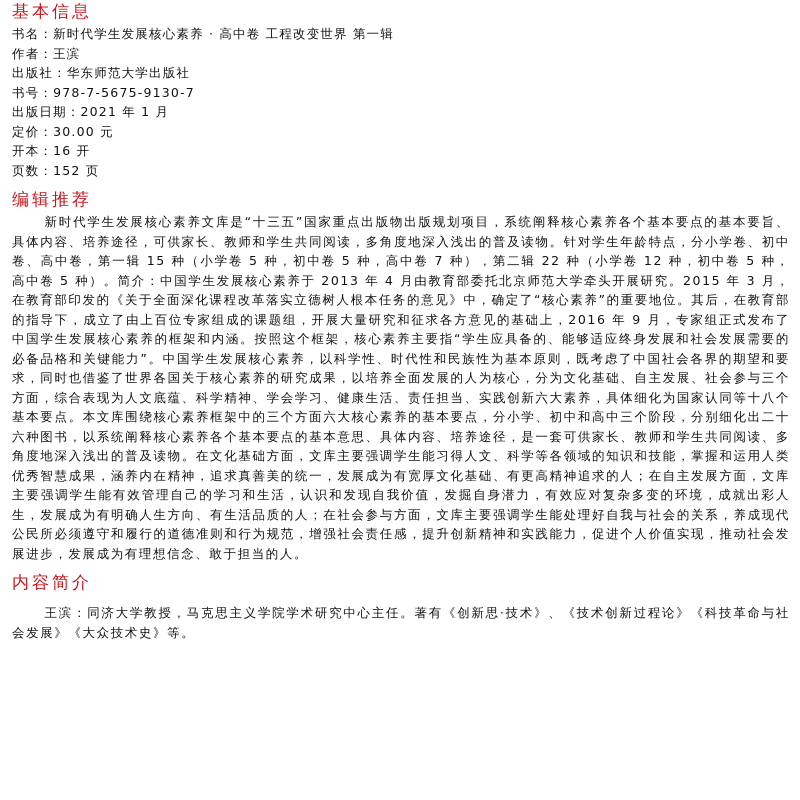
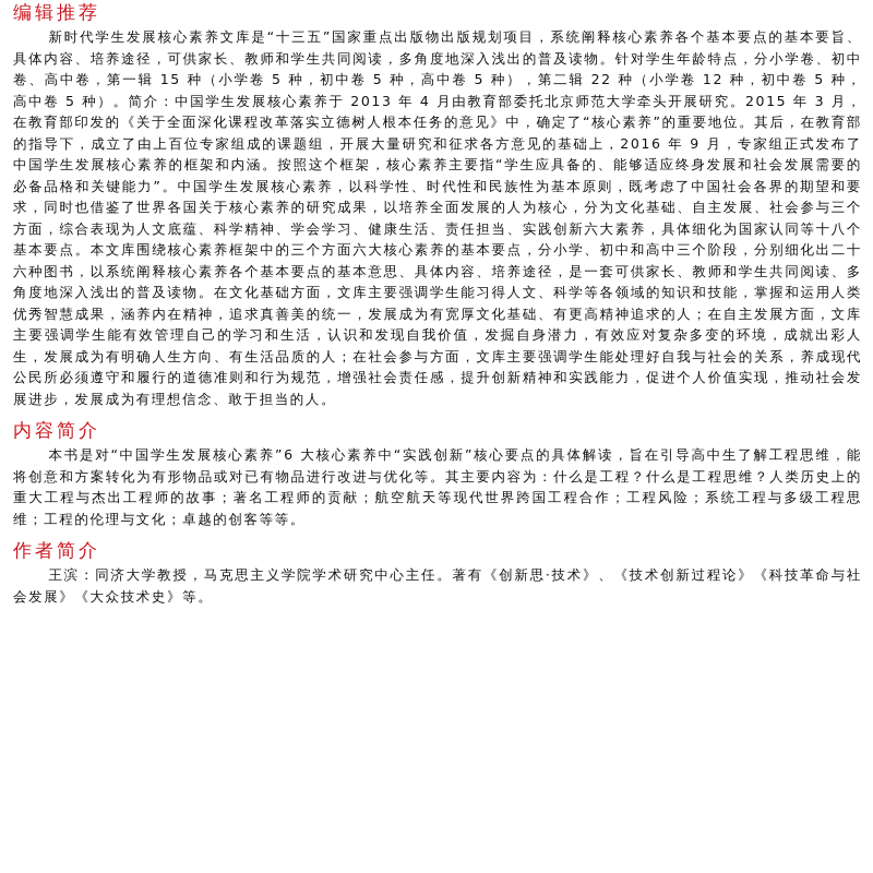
- 基本信息
- 书名：新时代学生发展核心素养 · 高中卷 工程改变世界 第一辑
- 作者：王滨
- 出版社：华东师范大学出版社
- 书号：978-7-5675-9130-7
- 出版日期：2021 年 1 月
- 定价：30.00 元
- 开本：16 开
- 页数：152 页
  编辑推荐
- 新时代学生发展核心素养文库是“十三五”国家重点出版物出版规划项目，系统阐释核心素养各个基本要点的基本要旨、具体内容、培养途径，可供家长、教师和学生共同阅读，多角度地深入浅出的普及读物。针对学生年龄特点，分小学卷、初中卷、高中卷，第一辑 15 种（小学卷 5 种，初中卷 5 种，高中卷 7 种），第二辑 22 种（小学卷 12 种，初中卷 5 种，高中卷 5 种）。简介：中国学生发展核心素养于 2013 年 4 月由教育部委托北京师范大学牵头开展研究。2015 年 3 月，在教育部印发的《关于全面深化课程改革落实立德树人根本任务的意见》中，确定了“核心素养”的重要地位。其后，在教育部的指导下，成立了由上百位专家组成的课题组，开展大量研究和征求各方意见的基础上，2016 年 9 月，专家组正式发布了中国学生发展核心素养的框架和内涵。按照这个框架，核心素养主要指“学生应具备的、能够适应终身发展和社会发展需要的必备品格和关键能力”。中国学生发展核心素养，以科学性、时代性和民族性为基本原则，既考虑了中国社会各界的期望和要求，同时也借鉴了世界各国关于核心素养的研究成果，以培养全面发展的人为核心，分为文化基础、自主发展、社会参与三个方面，综合表现为人文底蕴、科学精神、学会学习、健康生活、责任担当、实践创新六大素养，具体细化为国家认同等十八个基本要点。本文库围绕核心素养框架中的三个方面六大核心素养的基本要点，分小学、初中和高中三个阶段，分别细化出二十六种图书，以系统阐释核心素养各个基本要点的基本意思、具体内容、培养途径，是一套可供家长、教师和学生共同阅读、多角度地深入浅出的普及读物。在文化基础方面，文库主要强调学生能习得人文、科学等各领域的知识和技能，掌握和运用人类优秀智慧成果，涵养内在精神，追求真善美的统一，发展成为有宽厚文化基础、有更高精神追求的人；在自主发展方面，文库主要强调学生能有效管理自己的学习和生活，认识和发现自我价值，发掘自身潜力，有效应对复杂多变的环境，成就出彩人生，发展成为有明确人生方向、有生活品质的人；在社会参与方面，文库主要强调学生能处理好自我与社会的关系，养成现代公民所必须遵守和履行的道德准则和行为规范，增强社会责任感，提升创新精神和实践能力，促进个人价值实现，推动社会发展进步，发展成为有理想信念、敢于担当的人。
+ 新时代学生发展核心素养文库是“十三五”国家重点出版物出版规划项目，系统阐释核心素养各个基本要点的基本要旨、具体内容、培养途径，可供家长、教师和学生共同阅读，多角度地深入浅出的普及读物。针对学生年龄特点，分小学卷、初中卷、高中卷，第一辑 15 种（小学卷 5 种，初中卷 5 种，高中卷 5 种），第二辑 22 种（小学卷 12 种，初中卷 5 种，高中卷 5 种）。简介：中国学生发展核心素养于 2013 年 4 月由教育部委托北京师范大学牵头开展研究。2015 年 3 月，在教育部印发的《关于全面深化课程改革落实立德树人根本任务的意见》中，确定了“核心素养”的重要地位。其后，在教育部的指导下，成立了由上百位专家组成的课题组，开展大量研究和征求各方意见的基础上，2016 年 9 月，专家组正式发布了中国学生发展核心素养的框架和内涵。按照这个框架，核心素养主要指“学生应具备的、能够适应终身发展和社会发展需要的必备品格和关键能力”。中国学生发展核心素养，以科学性、时代性和民族性为基本原则，既考虑了中国社会各界的期望和要求，同时也借鉴了世界各国关于核心素养的研究成果，以培养全面发展的人为核心，分为文化基础、自主发展、社会参与三个方面，综合表现为人文底蕴、科学精神、学会学习、健康生活、责任担当、实践创新六大素养，具体细化为国家认同等十八个基本要点。本文库围绕核心素养框架中的三个方面六大核心素养的基本要点，分小学、初中和高中三个阶段，分别细化出二十六种图书，以系统阐释核心素养各个基本要点的基本意思、具体内容、培养途径，是一套可供家长、教师和学生共同阅读、多角度地深入浅出的普及读物。在文化基础方面，文库主要强调学生能习得人文、科学等各领域的知识和技能，掌握和运用人类优秀智慧成果，涵养内在精神，追求真善美的统一，发展成为有宽厚文化基础、有更高精神追求的人；在自主发展方面，文库主要强调学生能有效管理自己的学习和生活，认识和发现自我价值，发掘自身潜力，有效应对复杂多变的环境，成就出彩人生，发展成为有明确人生方向、有生活品质的人；在社会参与方面，文库主要强调学生能处理好自我与社会的关系，养成现代公民所必须遵守和履行的道德准则和行为规范，增强社会责任感，提升创新精神和实践能力，促进个人价值实现，推动社会发展进步，发展成为有理想信念、敢于担当的人。
  内容简介
+ 本书是对“中国学生发展核心素养”6 大核心素养中“实践创新”核心要点的具体解读，旨在引导高中生了解工程思维，能将创意和方案转化为有形物品或对已有物品进行改进与优化等。其主要内容为：什么是工程？什么是工程思维？人类历史上的重大工程与杰出工程师的故事；著名工程师的贡献；航空航天等现代世界跨国工程合作；工程风险；系统工程与多级工程思维；工程的伦理与文化；卓越的创客等等。
+ 作者简介
  王滨：同济大学教授，马克思主义学院学术研究中心主任。著有《创新思·技术》、《技术创新过程论》《科技革命与社会发展》《大众技术史》等。
